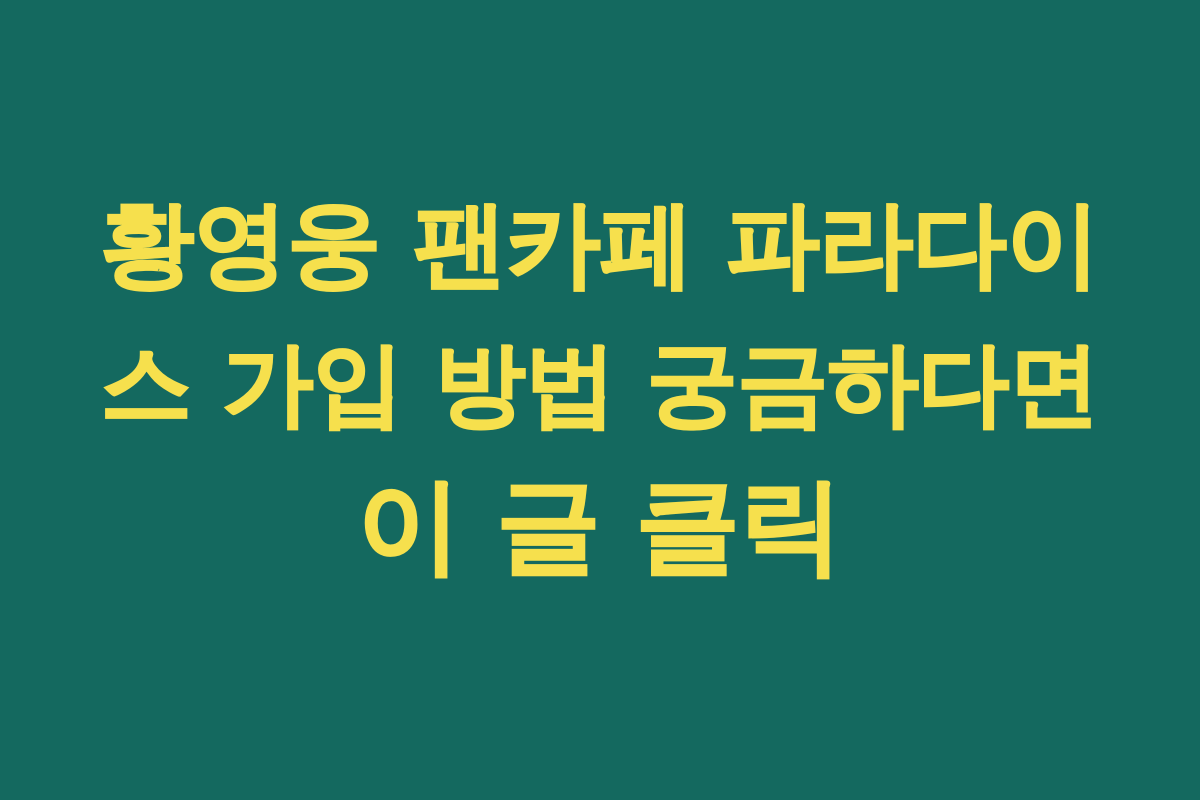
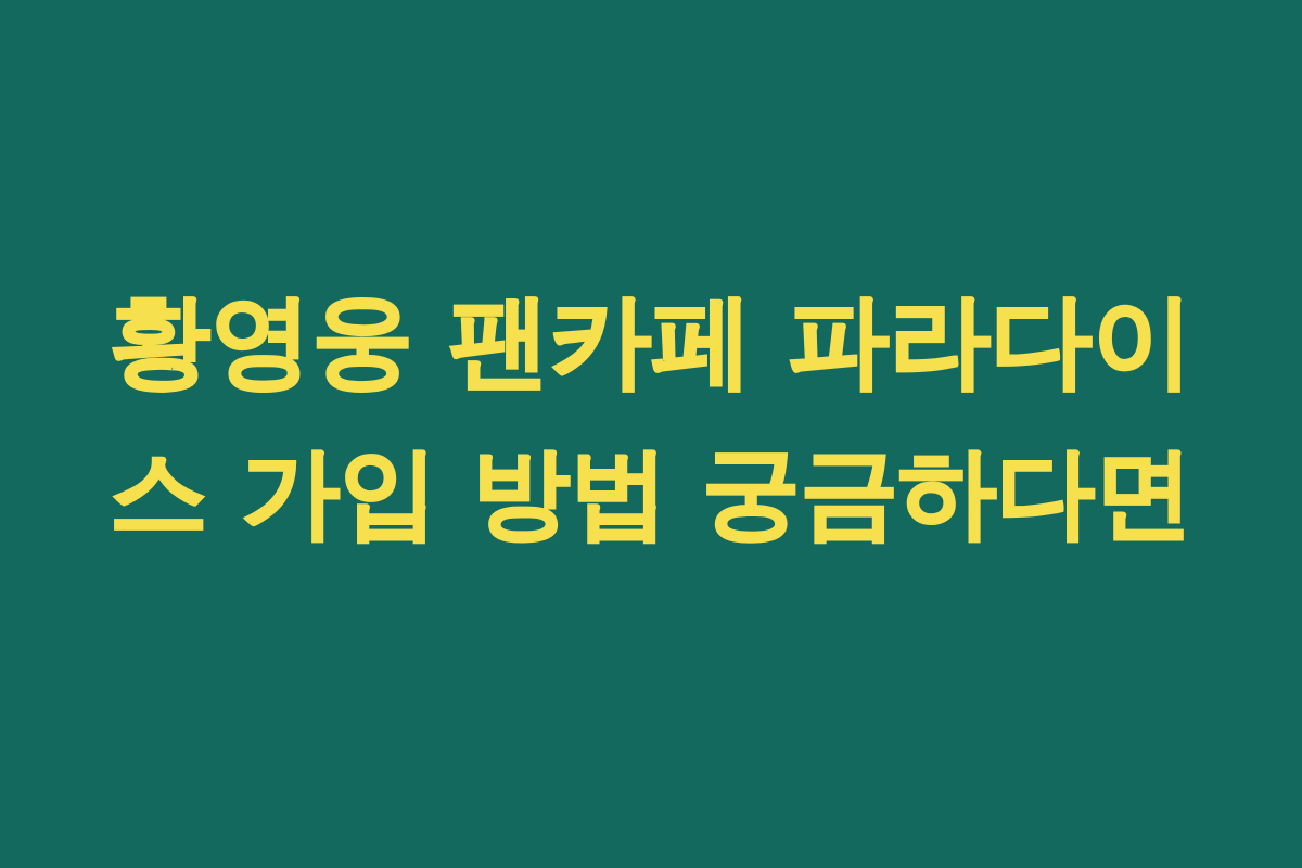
  황영웅 팬카페 파라다이
  스 가입 방법 궁금하다면
- 이 글 클릭
